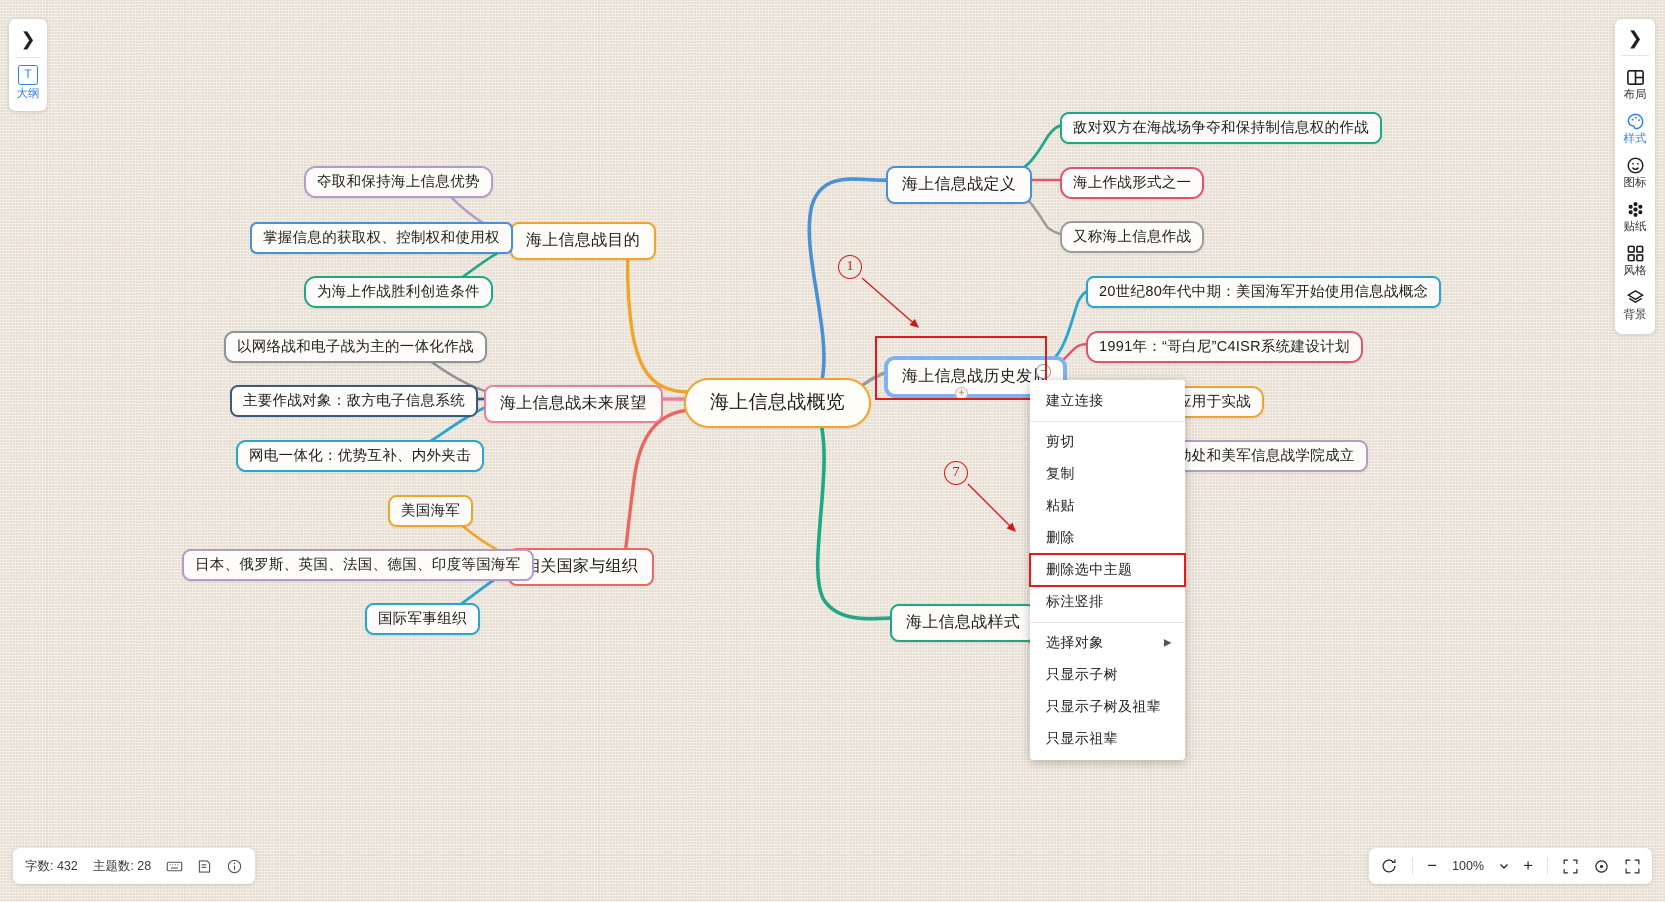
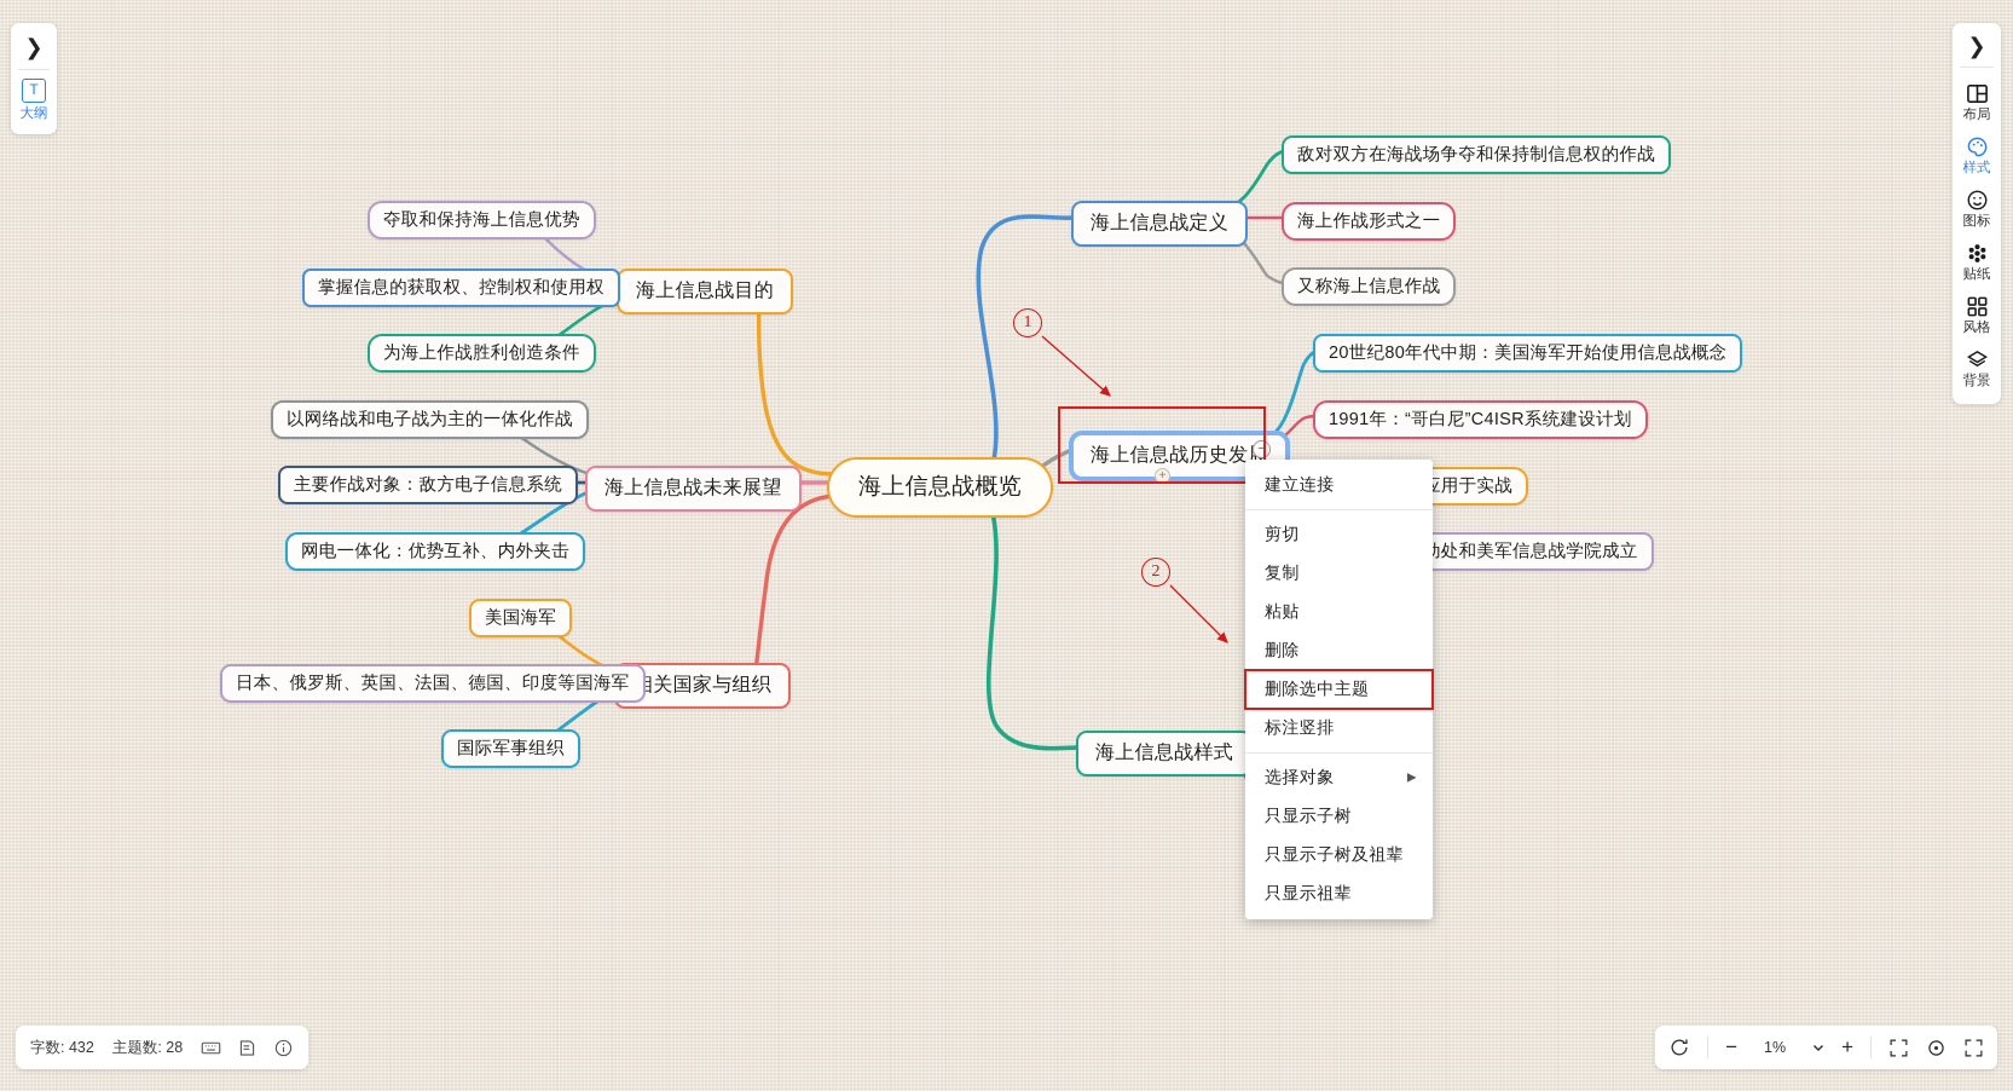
  海上信息战概览
  海上信息战目的
  夺取和保持海上信息优势
  掌握信息的获取权、控制权和使用权
  为海上作战胜利创造条件
  海上信息战未来展望
  以网络战和电子战为主的一体化作战
  主要作战对象：敌方电子信息系统
  网电一体化：优势互补、内外夹击
  关国家与组织
  美国海军
  日本、俄罗斯、英国、法国、德国、印度等国海军
  国际军事组织
  海上信息战定义
  敌对双方在海战场争夺和保持制信息权的作战
  海上作战形式之一
  又称海上信息作战
  海上信息战历史发
  −
  +
  20世纪80年代中期：美国海军开始使用信息战概念
  1991年：“哥白尼”C4ISR系统建设计划
  海上信息战样式
  1
- 7
+ 2
  ❯
  T
  大纲
  ❯
  布局
  样式
  图标
  贴纸
  风格
  背景
  建立连接
  剪切
  复制
  粘贴
  删除
  删除选中主题
  标注竖排
  选择对象
  ▶
  只显示子树
  只显示子树及祖辈
  只显示祖辈
  字数: 432
  主题数: 28
  −
- 100%
+ 1%
  +
